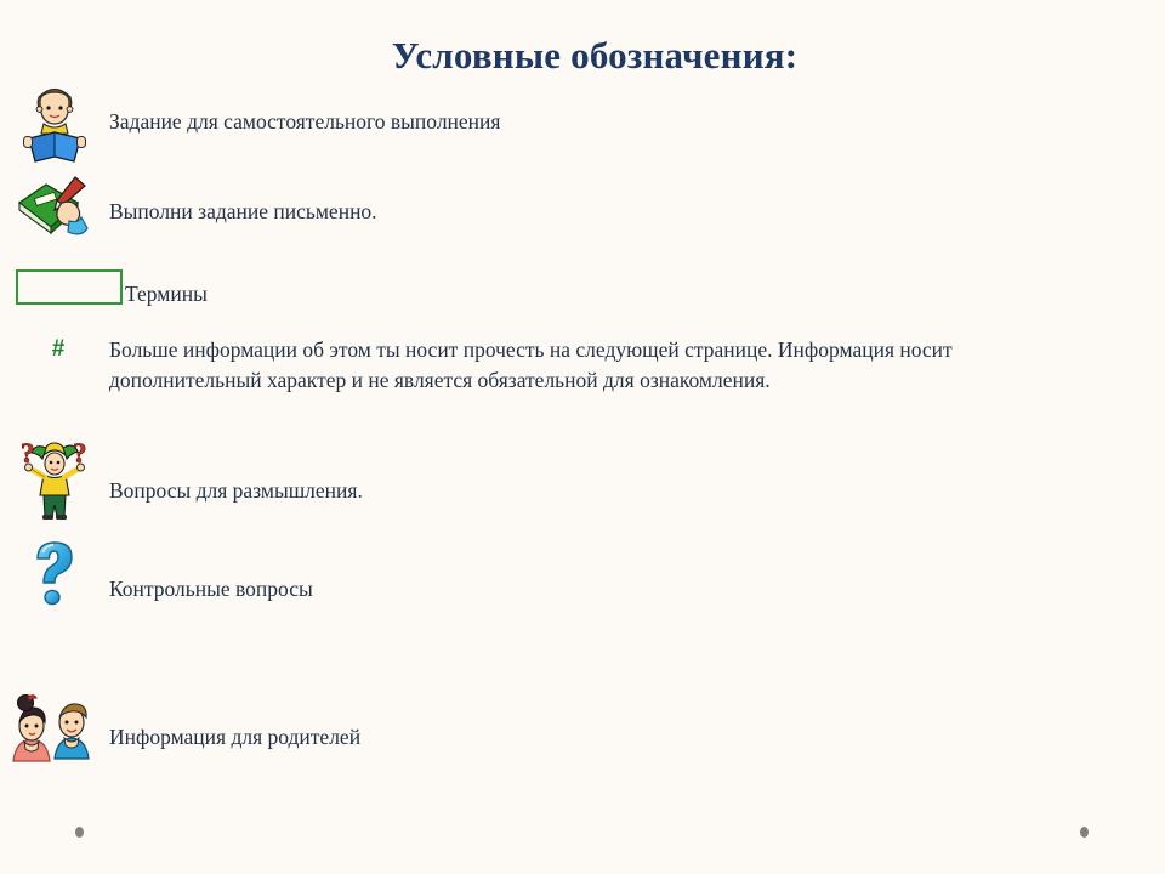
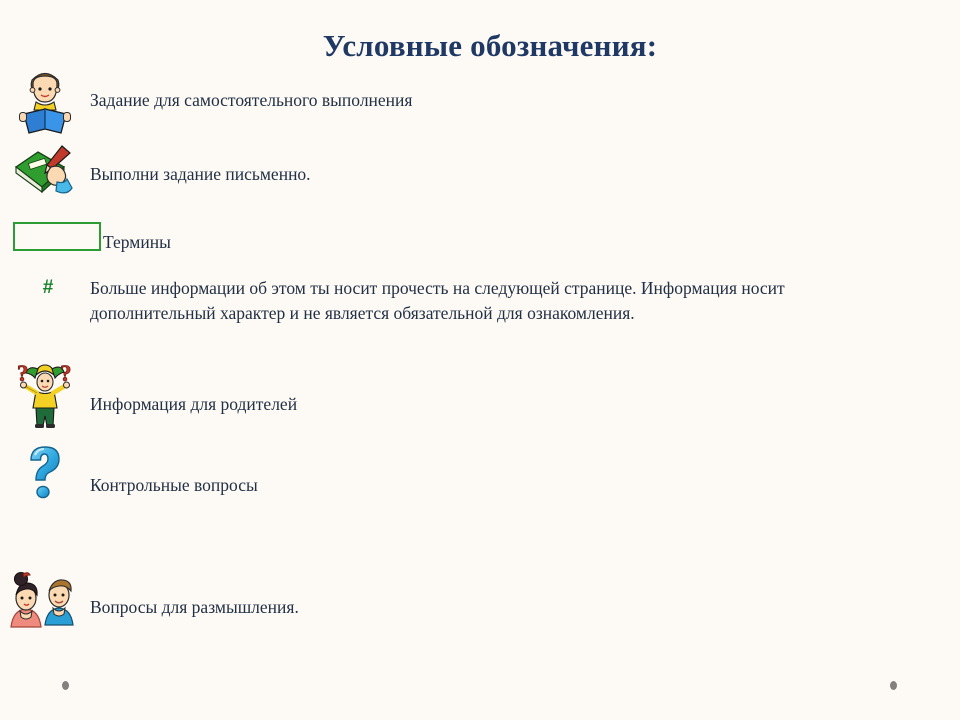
  Условные обозначения:
  Задание для самостоятельного выполнения
  Выполни задание письменно.
  Термины
  #
  Больше информации об этом ты носит прочесть на следующей странице. Информация носит дополнительный характер и не является обязательной для ознакомления.
  ?
  ?
- Вопросы для размышления.
+ Информация для родителей
  Контрольные вопросы
- Информация для родителей
+ Вопросы для размышления.
